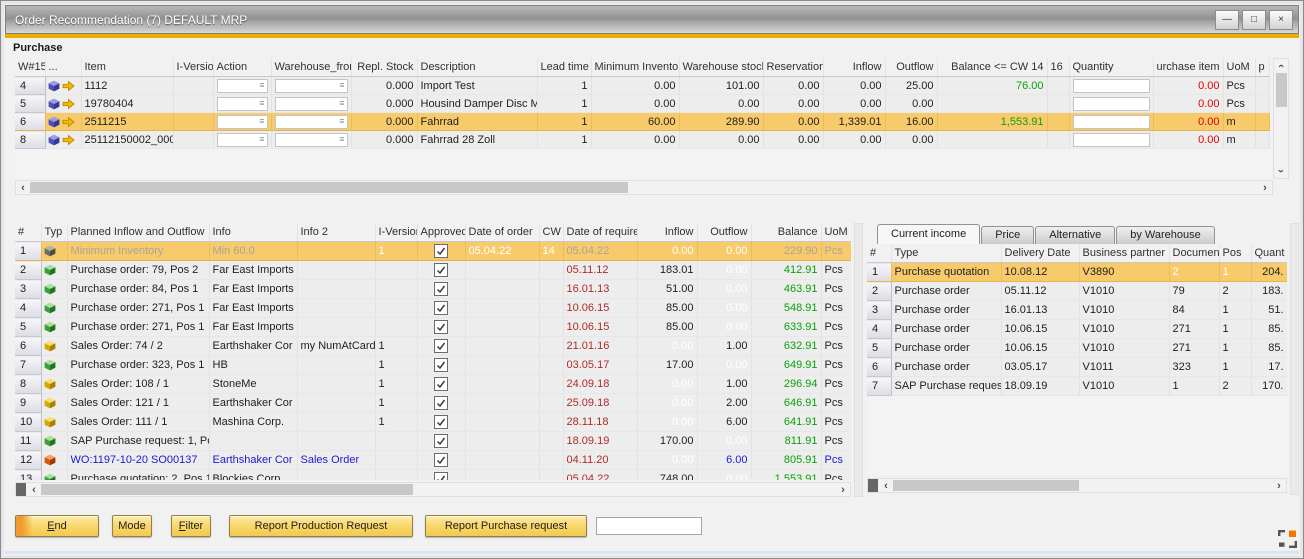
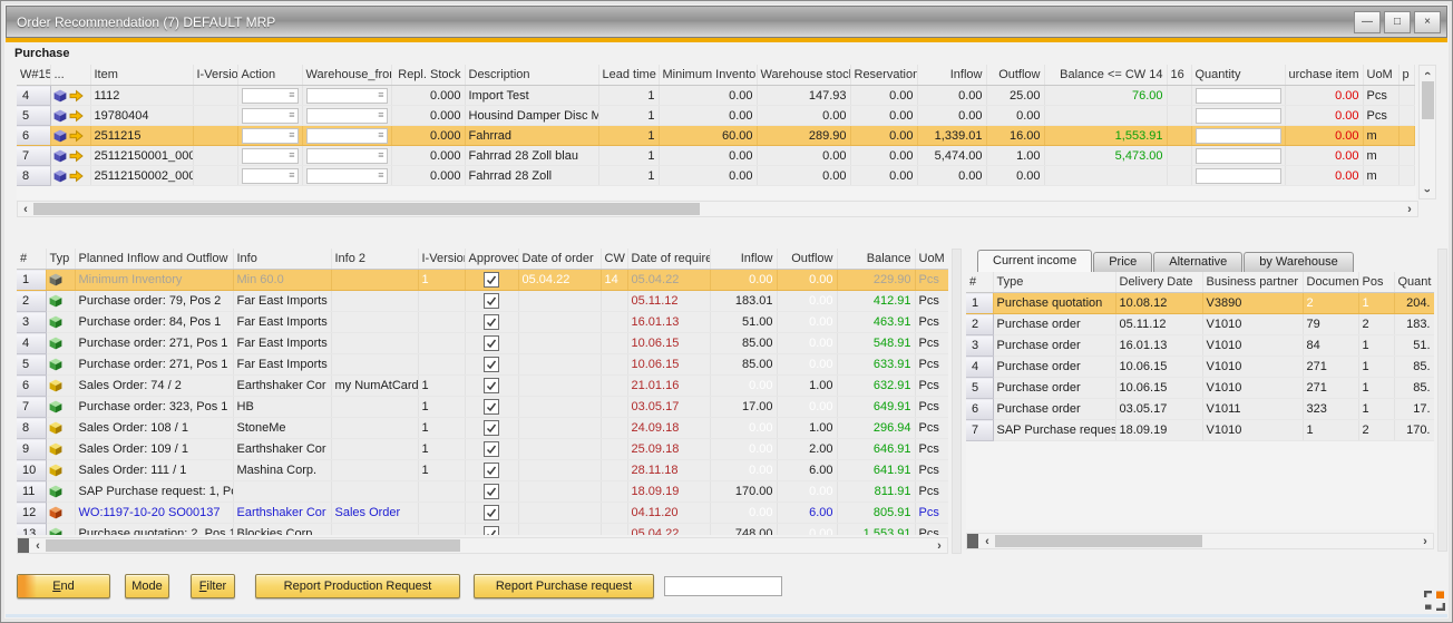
  Order Recommendation (7) DEFAULT MRP
  —
  □
  ×
  Purchase
  W#15	...	Item	I-Versio	Action	Warehouse_fro	Repl. Stock	Description	Lead time	Minimum Invento	Warehouse stoc	Reservation	Inflow	Outflow	Balance <= CW 14	16	Quantity	urchase item	UoM	p
- 4		1112		≡	≡	0.000	Import Test	1	0.00	101.00	0.00	0.00	25.00	76.00			0.00	Pcs
+ 4		1112		≡	≡	0.000	Import Test	1	0.00	147.93	0.00	0.00	25.00	76.00			0.00	Pcs
  5		19780404		≡	≡	0.000	Housind Damper Disc M	1	0.00	0.00	0.00	0.00	0.00				0.00	Pcs
  6		2511215		≡	≡	0.000	Fahrrad	1	60.00	289.90	0.00	1,339.01	16.00	1,553.91			0.00	m
+ 7		25112150001_000		≡	≡	0.000	Fahrrad 28 Zoll blau	1	0.00	0.00	0.00	5,474.00	1.00	5,473.00			0.00	m
  8		25112150002_000		≡	≡	0.000	Fahrrad 28 Zoll	1	0.00	0.00	0.00	0.00	0.00				0.00	m
  ‹
  ›
  #	Typ	Planned Inflow and Outflow	Info	Info 2	I-Versio	Approve	Date of order	CW	Date of require	Inflow	Outflow	Balance	UoM
  1		Minimum Inventory	Min 60.0		1		05.04.22	14	05.04.22	0.00	0.00	229.90	Pcs
  2		Purchase order: 79, Pos 2	Far East Imports						05.11.12	183.01		412.91	Pcs
  3		Purchase order: 84, Pos 1	Far East Imports						16.01.13	51.00		463.91	Pcs
  4		Purchase order: 271, Pos 1	Far East Imports						10.06.15	85.00		548.91	Pcs
  5		Purchase order: 271, Pos 1	Far East Imports						10.06.15	85.00		633.91	Pcs
  6		Sales Order: 74 / 2	Earthshaker Cor	my NumAtCard	1				21.01.16		1.00	632.91	Pcs
  7		Purchase order: 323, Pos 1	HB		1				03.05.17	17.00		649.91	Pcs
  8		Sales Order: 108 / 1	StoneMe		1				24.09.18		1.00	296.94	Pcs
- 9		Sales Order: 121 / 1	Earthshaker Cor		1				25.09.18		2.00	646.91	Pcs
+ 9		Sales Order: 109 / 1	Earthshaker Cor		1				25.09.18		2.00	646.91	Pcs
  10		Sales Order: 111 / 1	Mashina Corp.		1				28.11.18		6.00	641.91	Pcs
  11		SAP Purchase request: 1, P							18.09.19	170.00		811.91	Pcs
  12		WO:1197-10-20 SO00137	Earthshaker Cor	Sales Order					04.11.20		6.00	805.91	Pcs
  13		Purchase quotation: 2, Pos	Blockies Corp						05.04.22	748.00	0.00	1,553.91	Pcs
  ‹
  ›
  Current income
  Price
  Alternative
  by Warehouse
  #	Type	Delivery Date	Business partner	Documen	Pos	Quant
  1	Purchase quotation	10.08.12	V3890	2	1	204.
  2	Purchase order	05.11.12	V1010	79	2	183.
  3	Purchase order	16.01.13	V1010	84	1	51.
  4	Purchase order	10.06.15	V1010	271	1	85.
  5	Purchase order	10.06.15	V1010	271	1	85.
  6	Purchase order	03.05.17	V1011	323	1	17.
  7	SAP Purchase reques	18.09.19	V1010	1	2	170.
  ‹
  ›
  End
  Mode
  Filter
  Report Production Request
  Report Purchase request
